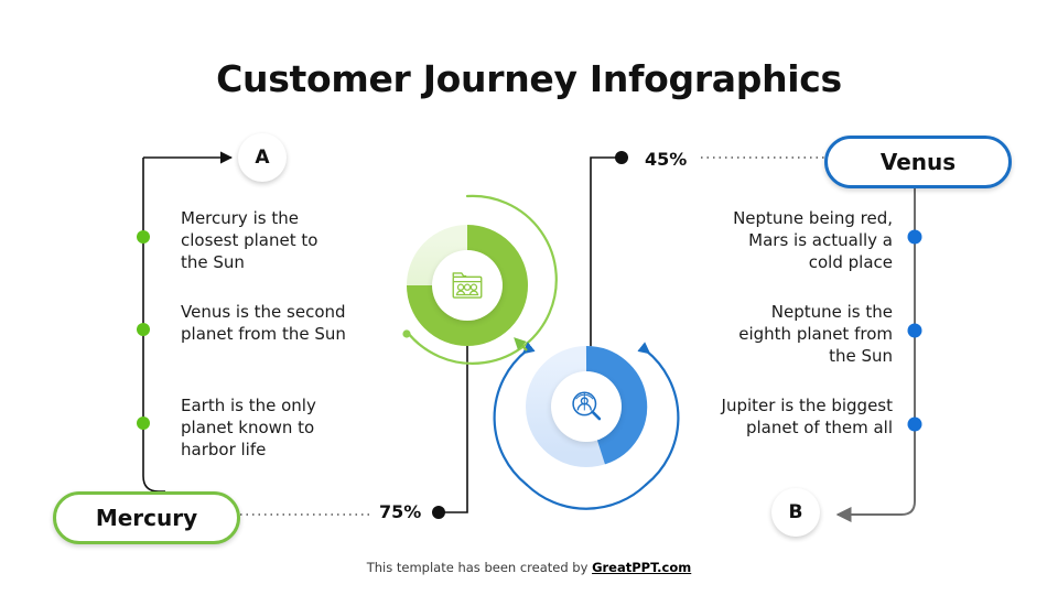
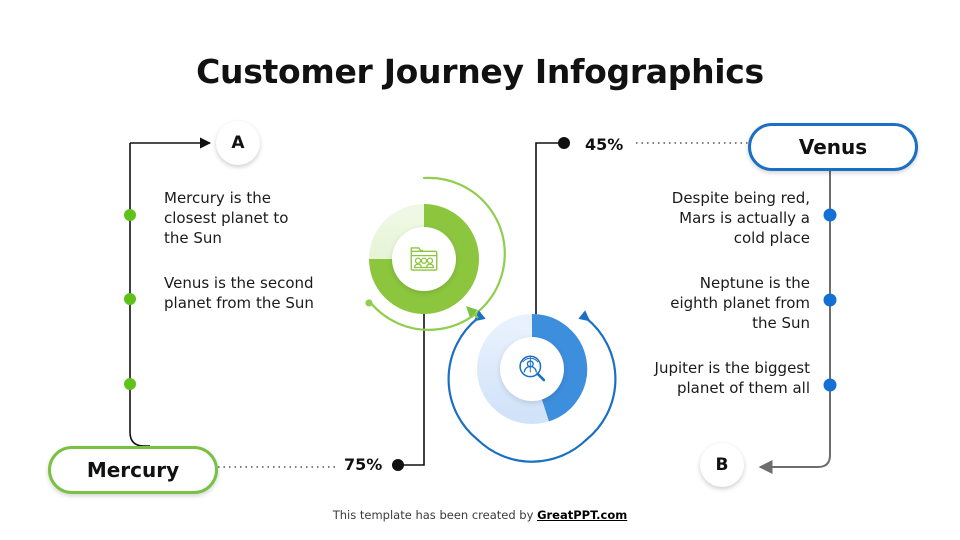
  Customer Journey Infographics
  A
  B
  Mercury
  Venus
  75%
  45%
  Mercury is the closest planet to the Sun
  Venus is the second planet from the Sun
- Earth is the only planet known to harbor life
- Neptune being red, Mars is actually a cold place
+ Despite being red, Mars is actually a cold place
  Neptune is the eighth planet from the Sun
  Jupiter is the biggest planet of them all
  This template has been created by GreatPPT.com
